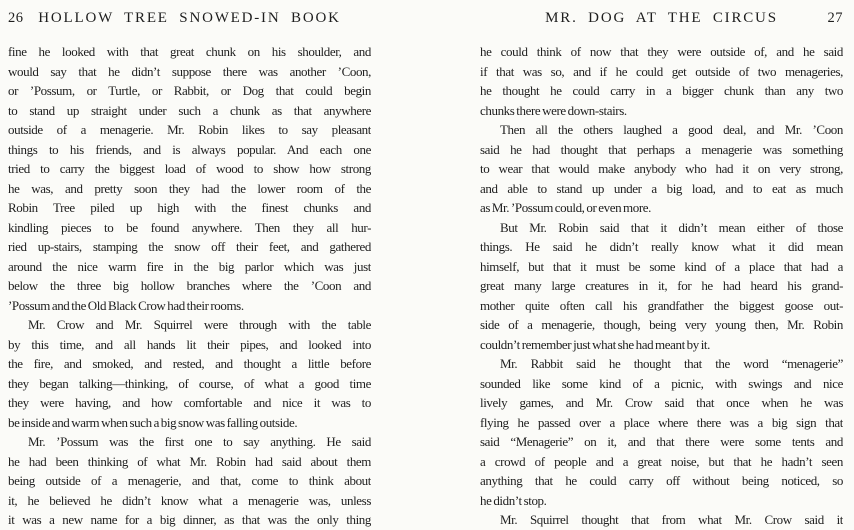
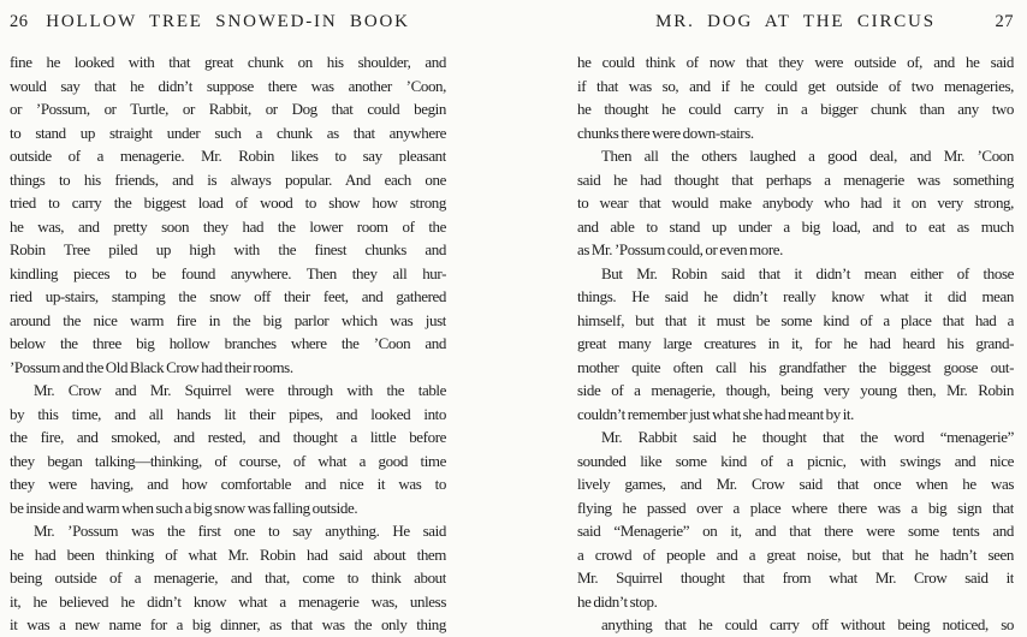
  26
  HOLLOW TREE SNOWED-IN BOOK
  fine he looked with that great chunk on his shoulder, and
  would say that he didn’t suppose there was another ’Coon,
  or ’Possum, or Turtle, or Rabbit, or Dog that could begin
  to stand up straight under such a chunk as that anywhere
  outside of a menagerie. Mr. Robin likes to say pleasant
  things to his friends, and is always popular. And each one
  tried to carry the biggest load of wood to show how strong
  he was, and pretty soon they had the lower room of the
  Robin Tree piled up high with the finest chunks and
  kindling pieces to be found anywhere. Then they all hur-
  ried up-stairs, stamping the snow off their feet, and gathered
  around the nice warm fire in the big parlor which was just
  below the three big hollow branches where the ’Coon and
  ’Possum and the Old Black Crow had their rooms.
  Mr. Crow and Mr. Squirrel were through with the table
  by this time, and all hands lit their pipes, and looked into
  the fire, and smoked, and rested, and thought a little before
  they began talking—thinking, of course, of what a good time
  they were having, and how comfortable and nice it was to
  be inside and warm when such a big snow was falling outside.
  Mr. ’Possum was the first one to say anything. He said
  he had been thinking of what Mr. Robin had said about them
  being outside of a menagerie, and that, come to think about
  it, he believed he didn’t know what a menagerie was, unless
  it was a new name for a big dinner, as that was the only thing
  MR. DOG AT THE CIRCUS
  27
  he could think of now that they were outside of, and he said
  if that was so, and if he could get outside of two menageries,
  he thought he could carry in a bigger chunk than any two
  chunks there were down-stairs.
  Then all the others laughed a good deal, and Mr. ’Coon
  said he had thought that perhaps a menagerie was something
  to wear that would make anybody who had it on very strong,
  and able to stand up under a big load, and to eat as much
  as Mr. ’Possum could, or even more.
  But Mr. Robin said that it didn’t mean either of those
  things. He said he didn’t really know what it did mean
  himself, but that it must be some kind of a place that had a
  great many large creatures in it, for he had heard his grand-
  mother quite often call his grandfather the biggest goose out-
  side of a menagerie, though, being very young then, Mr. Robin
  couldn’t remember just what she had meant by it.
  Mr. Rabbit said he thought that the word “menagerie”
  sounded like some kind of a picnic, with swings and nice
  lively games, and Mr. Crow said that once when he was
  flying he passed over a place where there was a big sign that
  said “Menagerie” on it, and that there were some tents and
  a crowd of people and a great noise, but that he hadn’t seen
- anything that he could carry off without being noticed, so
+ Mr. Squirrel thought that from what Mr. Crow said it
  he didn’t stop.
- Mr. Squirrel thought that from what Mr. Crow said it
+ anything that he could carry off without being noticed, so
